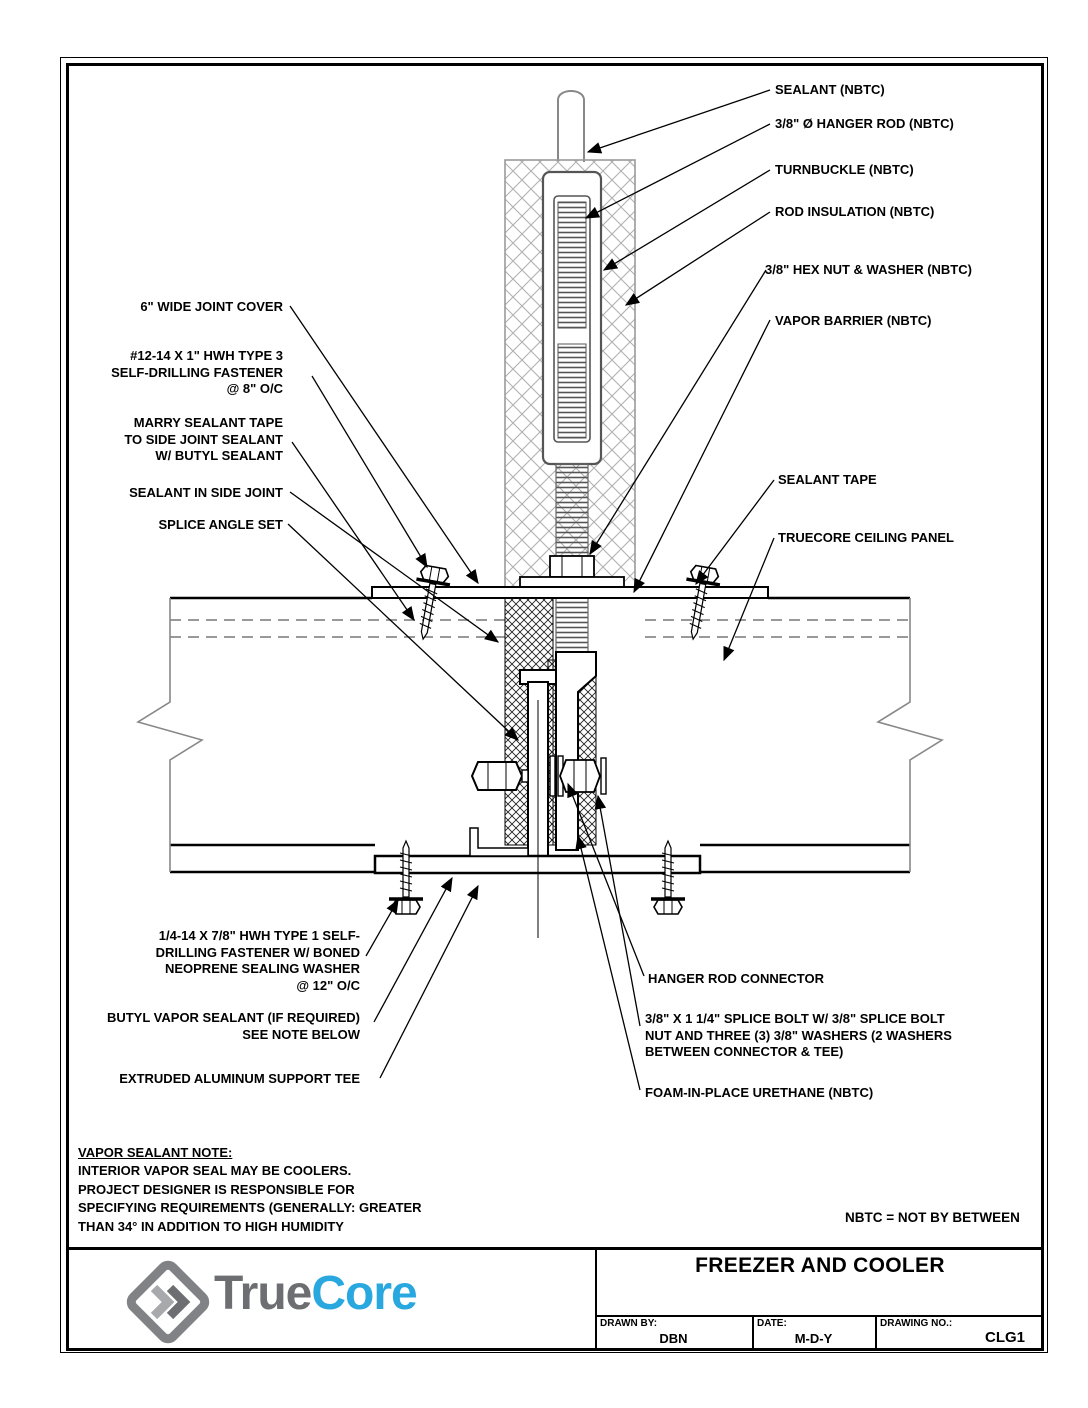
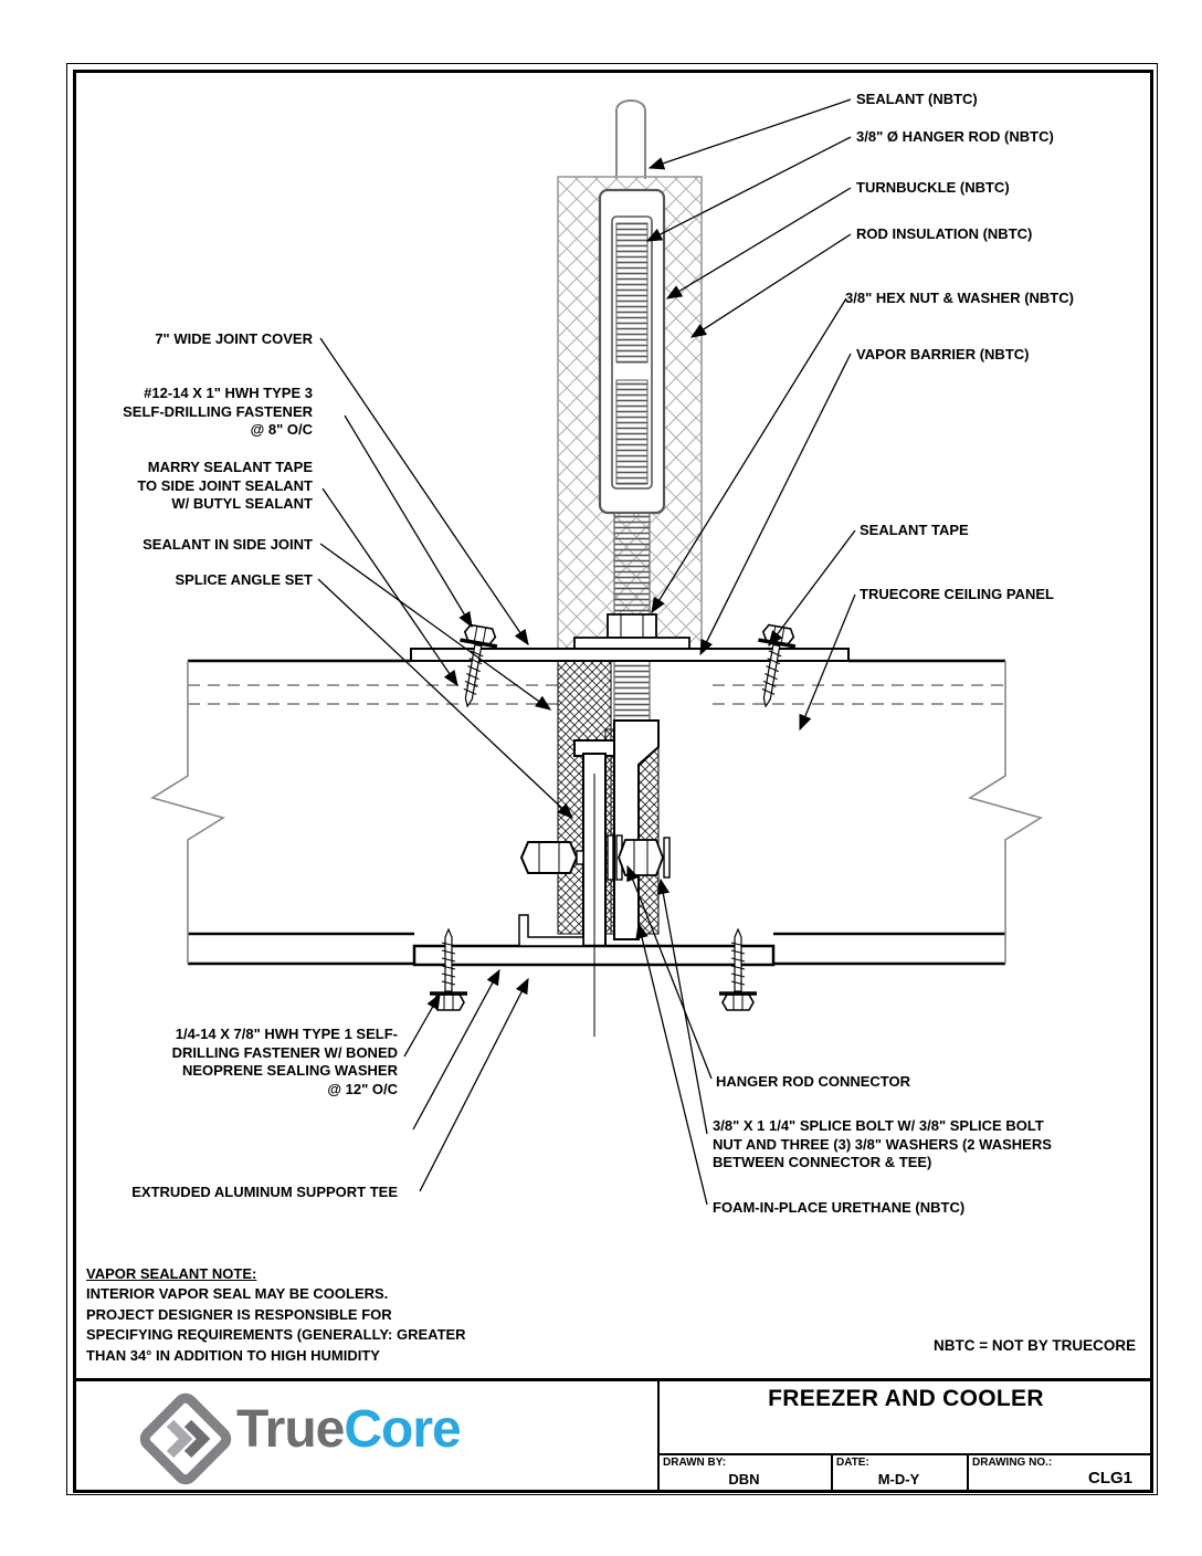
  SEALANT (NBTC)
  3/8" Ø HANGER ROD (NBTC)
  TURNBUCKLE (NBTC)
  ROD INSULATION (NBTC)
  3/8" HEX NUT & WASHER (NBTC)
  VAPOR BARRIER (NBTC)
  SEALANT TAPE
  TRUECORE CEILING PANEL
- 6" WIDE JOINT COVER
+ 7" WIDE JOINT COVER
  #12-14 X 1" HWH TYPE 3
  SELF-DRILLING FASTENER
  @ 8" O/C
  MARRY SEALANT TAPE
  TO SIDE JOINT SEALANT
  W/ BUTYL SEALANT
  SEALANT IN SIDE JOINT
  SPLICE ANGLE SET
  1/4-14 X 7/8" HWH TYPE 1 SELF-
  DRILLING FASTENER W/ BONED
  NEOPRENE SEALING WASHER
  @ 12" O/C
- BUTYL VAPOR SEALANT (IF REQUIRED)
- SEE NOTE BELOW
  EXTRUDED ALUMINUM SUPPORT TEE
  HANGER ROD CONNECTOR
  3/8" X 1 1/4" SPLICE BOLT W/ 3/8" SPLICE BOLT
  NUT AND THREE (3) 3/8" WASHERS (2 WASHERS
  BETWEEN CONNECTOR & TEE)
  FOAM-IN-PLACE URETHANE (NBTC)
  VAPOR SEALANT NOTE:
  INTERIOR VAPOR SEAL MAY BE COOLERS.
  PROJECT DESIGNER IS RESPONSIBLE FOR
  SPECIFYING REQUIREMENTS (GENERALLY: GREATER
  THAN 34° IN ADDITION TO HIGH HUMIDITY
- NBTC = NOT BY BETWEEN
+ NBTC = NOT BY TRUECORE
  TrueCore
  FREEZER AND COOLER
  DRAWN BY:
  DBN
  DATE:
  M-D-Y
  DRAWING NO.:
  CLG1
